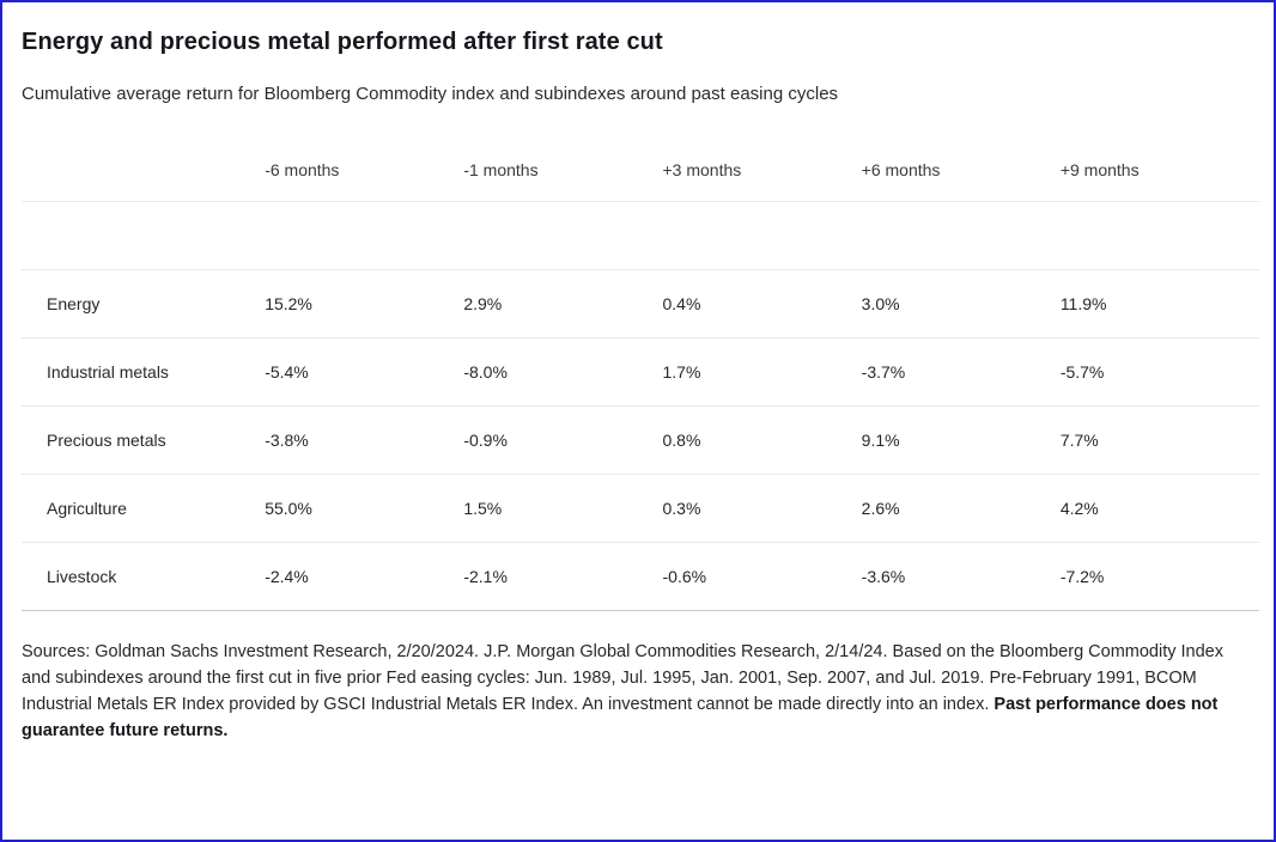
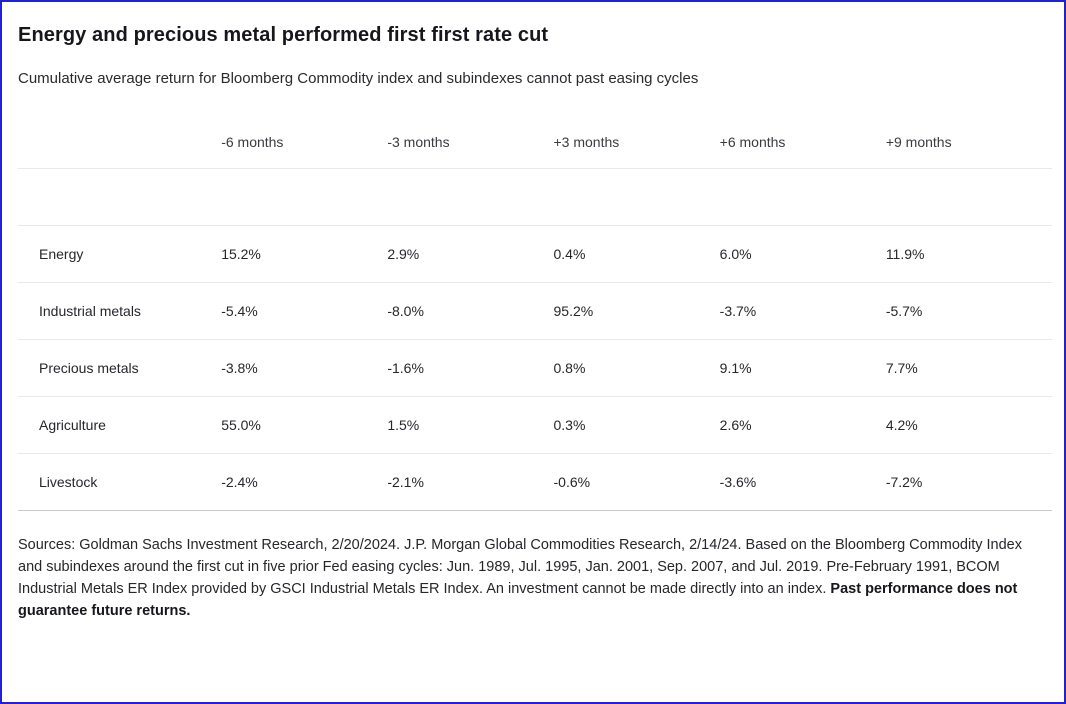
- Energy and precious metal performed after first rate cut
+ Energy and precious metal performed first first rate cut
- Cumulative average return for Bloomberg Commodity index and subindexes around past easing cycles
+ Cumulative average return for Bloomberg Commodity index and subindexes cannot past easing cycles
- 	-6 months	-1 months	+3 months	+6 months	+9 months
+ 	-6 months	-3 months	+3 months	+6 months	+9 months
- Energy	15.2%	2.9%	0.4%	3.0%	11.9%
+ Energy	15.2%	2.9%	0.4%	6.0%	11.9%
- Industrial metals	-5.4%	-8.0%	1.7%	-3.7%	-5.7%
+ Industrial metals	-5.4%	-8.0%	95.2%	-3.7%	-5.7%
- Precious metals	-3.8%	-0.9%	0.8%	9.1%	7.7%
+ Precious metals	-3.8%	-1.6%	0.8%	9.1%	7.7%
  Agriculture	55.0%	1.5%	0.3%	2.6%	4.2%
  Livestock	-2.4%	-2.1%	-0.6%	-3.6%	-7.2%
  Sources: Goldman Sachs Investment Research, 2/20/2024. J.P. Morgan Global Commodities Research, 2/14/24. Based on the Bloomberg Commodity Index and subindexes around the first cut in five prior Fed easing cycles: Jun. 1989, Jul. 1995, Jan. 2001, Sep. 2007, and Jul. 2019. Pre-February 1991, BCOM Industrial Metals ER Index provided by GSCI Industrial Metals ER Index. An investment cannot be made directly into an index. Past performance does not guarantee future returns.
